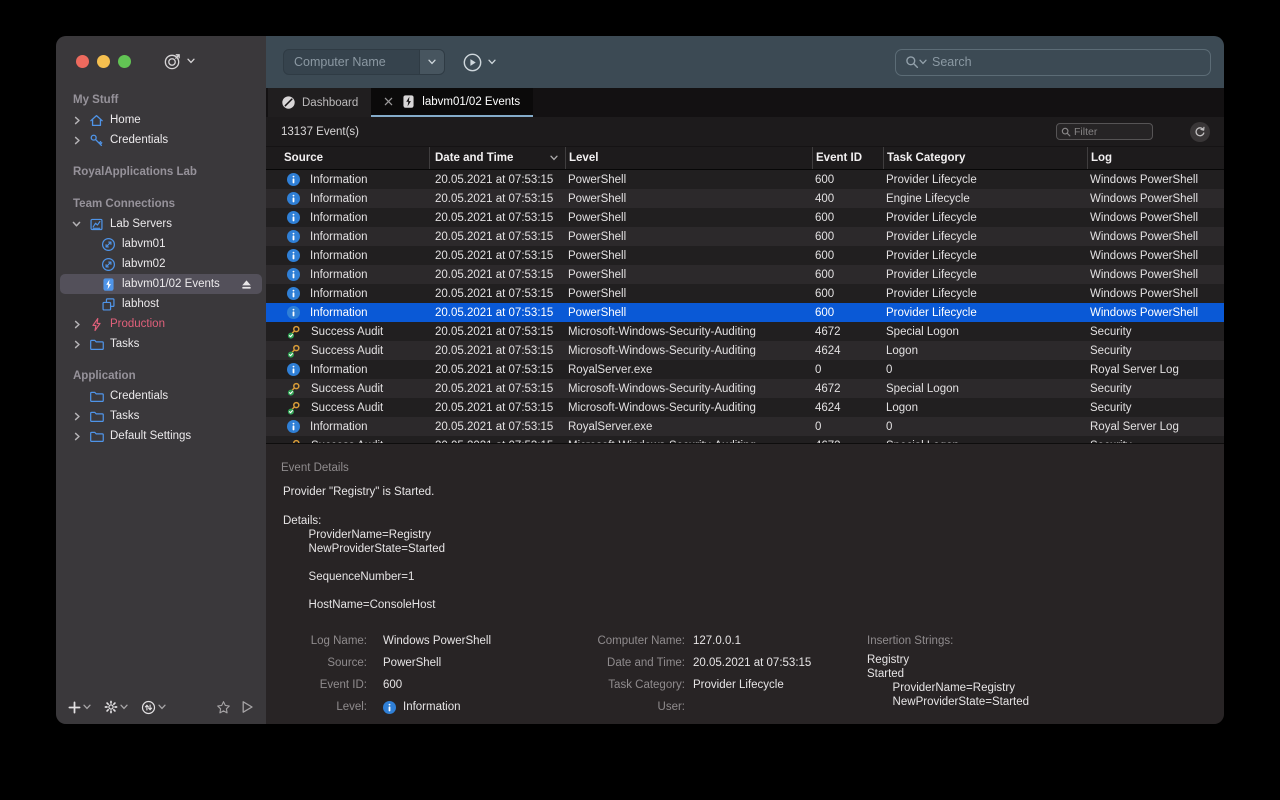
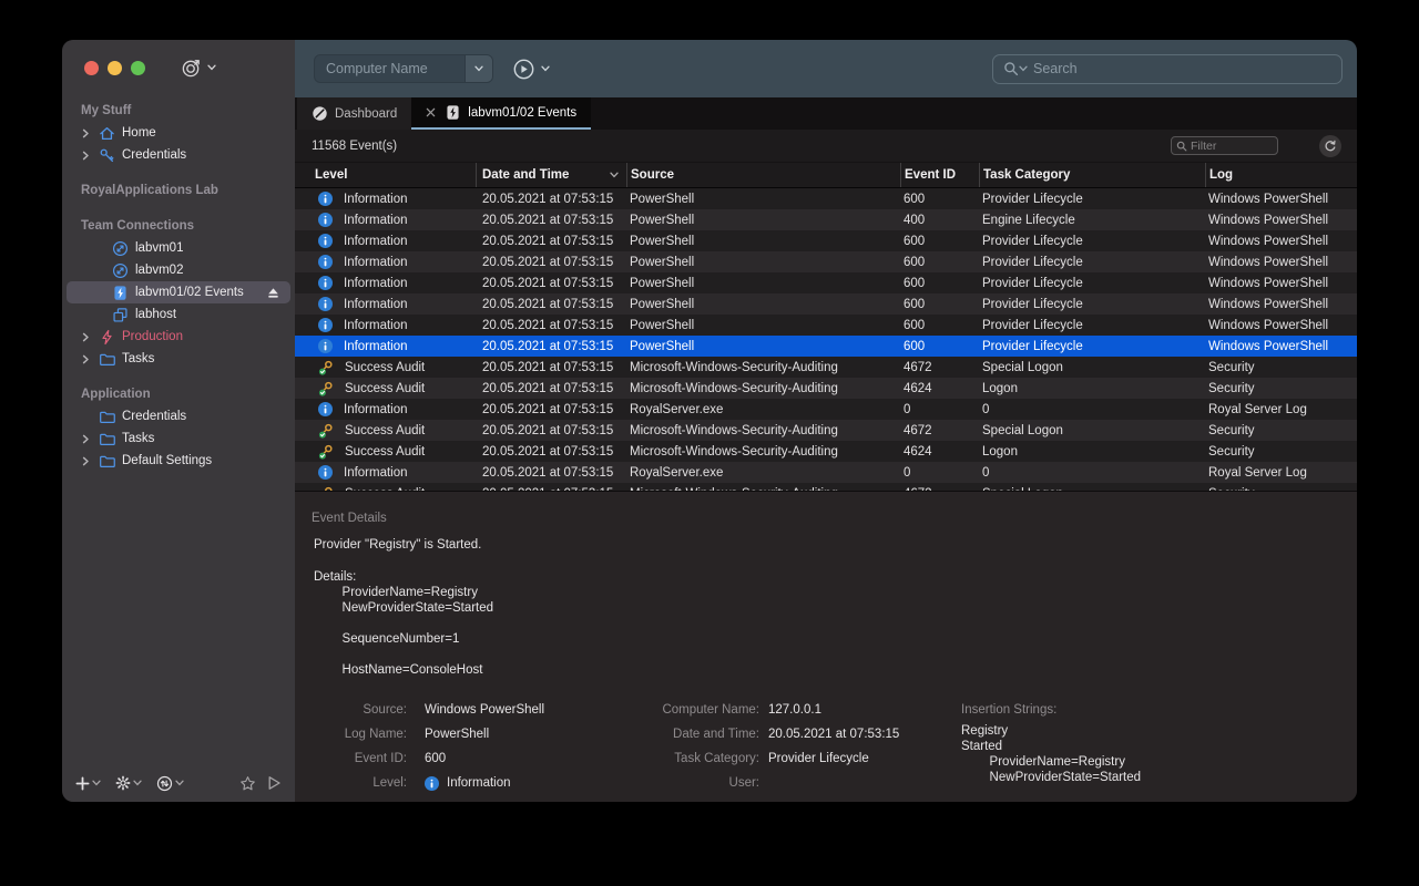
  My Stuff
  Home
  Credentials
  RoyalApplications Lab
  Team Connections
- Lab Servers
  labvm01
  labvm02
  labvm01/02 Events
  labhost
  Production
  Tasks
  Application
  Credentials
  Tasks
  Default Settings
  Computer Name
  Search
  Dashboard
  labvm01/02 Events
- 13137 Event(s)
+ 11568 Event(s)
  Filter
- Source
+ Level
  Date and Time
- Level
+ Source
  Event ID
  Task Category
  Log
  Information
  20.05.2021 at 07:53:15
  PowerShell
  600
  Provider Lifecycle
  Windows PowerShell
  Information
  20.05.2021 at 07:53:15
  PowerShell
  400
  Engine Lifecycle
  Windows PowerShell
  Information
  20.05.2021 at 07:53:15
  PowerShell
  600
  Provider Lifecycle
  Windows PowerShell
  Information
  20.05.2021 at 07:53:15
  PowerShell
  600
  Provider Lifecycle
  Windows PowerShell
  Information
  20.05.2021 at 07:53:15
  PowerShell
  600
  Provider Lifecycle
  Windows PowerShell
  Information
  20.05.2021 at 07:53:15
  PowerShell
  600
  Provider Lifecycle
  Windows PowerShell
  Information
  20.05.2021 at 07:53:15
  PowerShell
  600
  Provider Lifecycle
  Windows PowerShell
  Information
  20.05.2021 at 07:53:15
  PowerShell
  600
  Provider Lifecycle
  Windows PowerShell
  Success Audit
  20.05.2021 at 07:53:15
  Microsoft-Windows-Security-Auditing
  4672
  Special Logon
  Security
  Success Audit
  20.05.2021 at 07:53:15
  Microsoft-Windows-Security-Auditing
  4624
  Logon
  Security
  Information
  20.05.2021 at 07:53:15
  RoyalServer.exe
  0
  0
  Royal Server Log
  Success Audit
  20.05.2021 at 07:53:15
  Microsoft-Windows-Security-Auditing
  4672
  Special Logon
  Security
  Success Audit
  20.05.2021 at 07:53:15
  Microsoft-Windows-Security-Auditing
  4624
  Logon
  Security
  Information
  20.05.2021 at 07:53:15
  RoyalServer.exe
  0
  0
  Royal Server Log
  Event Details
  Provider "Registry" is Started.
  Details:
  ProviderName=Registry
  NewProviderState=Started
  SequenceNumber=1
  HostName=ConsoleHost
- Log Name:
+ Source:
  Windows PowerShell
- Source:
+ Log Name:
  PowerShell
  Event ID:
  600
  Level:
  Information
  Computer Name:
  127.0.0.1
  Date and Time:
  20.05.2021 at 07:53:15
  Task Category:
  Provider Lifecycle
  User:
  Insertion Strings:
  Registry
  Started
  ProviderName=Registry
  NewProviderState=Started
